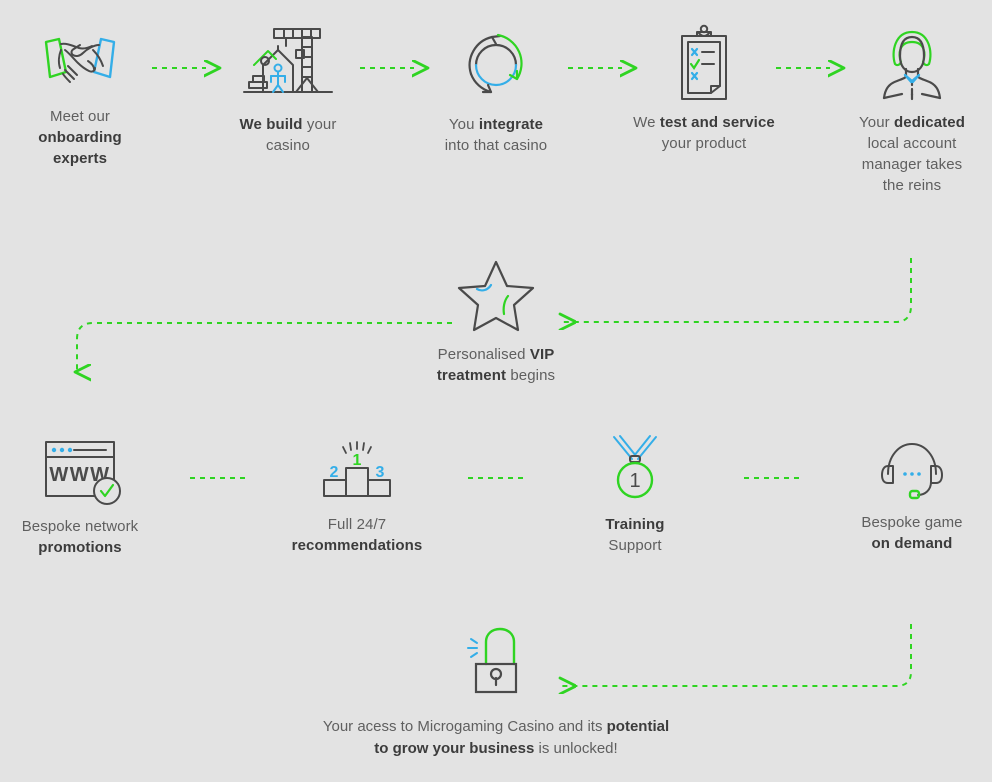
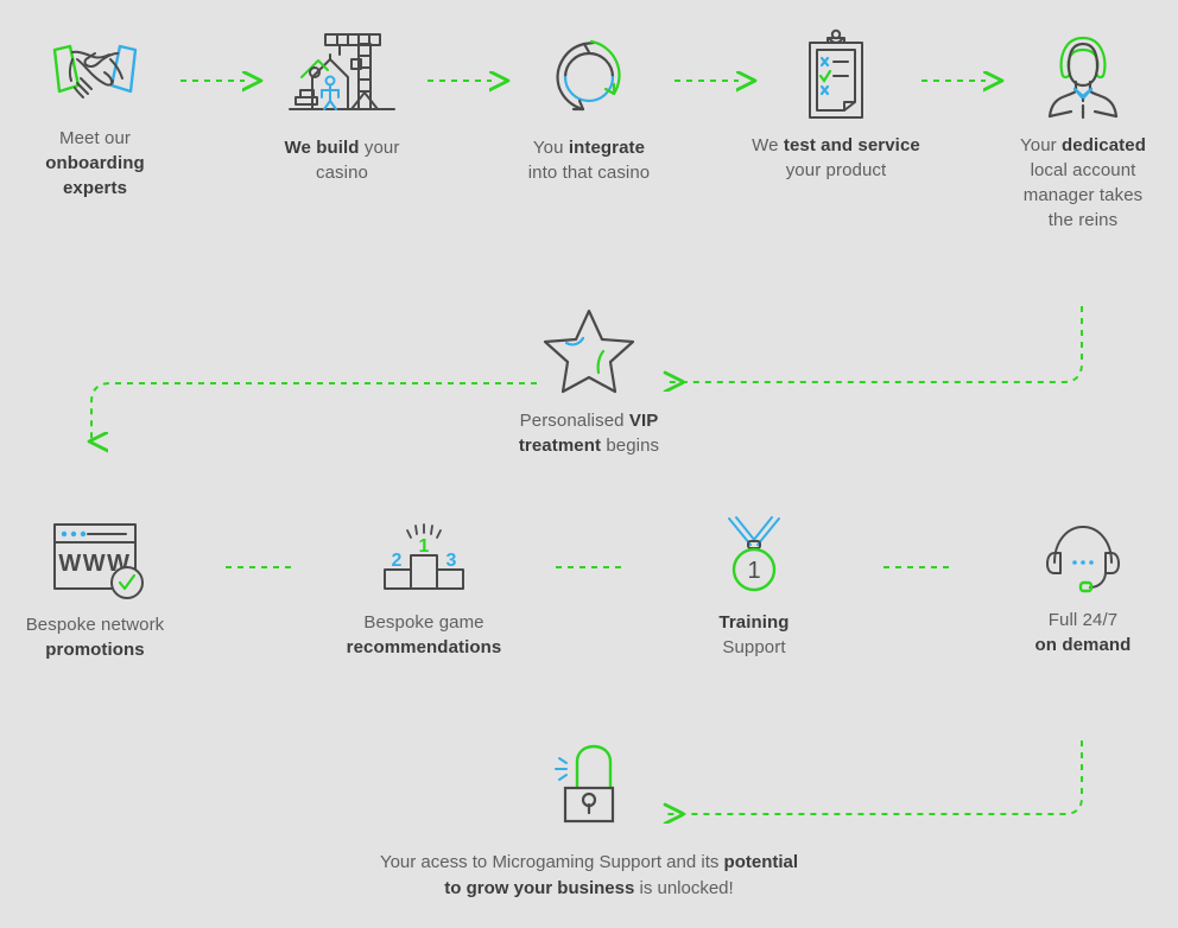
  Meet our
  onboarding
  experts
  We build your
  casino
  You integrate
  into that casino
  We test and service
  your product
  Your dedicated
  local account
  manager takes
  the reins
  Personalised VIP
  treatment begins
  WWW
  Bespoke network
  promotions
  1
  2
  3
- Full 24/7
+ Bespoke game
  recommendations
  1
  Training
  Support
- Bespoke game
+ Full 24/7
  on demand
- Your acess to Microgaming Casino and its potential
+ Your acess to Microgaming Support and its potential
  to grow your business is unlocked!
